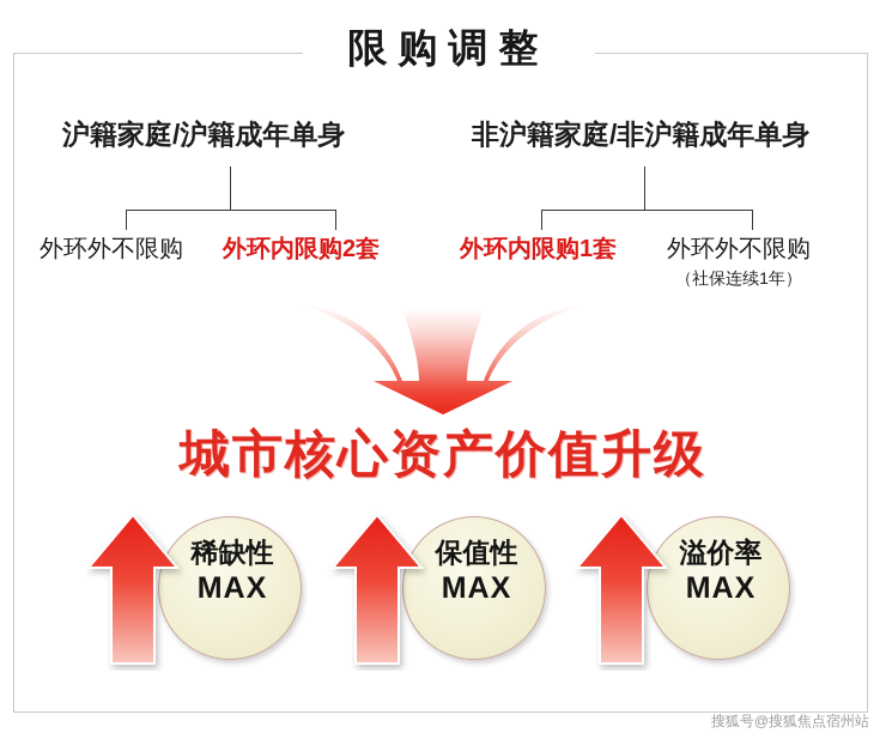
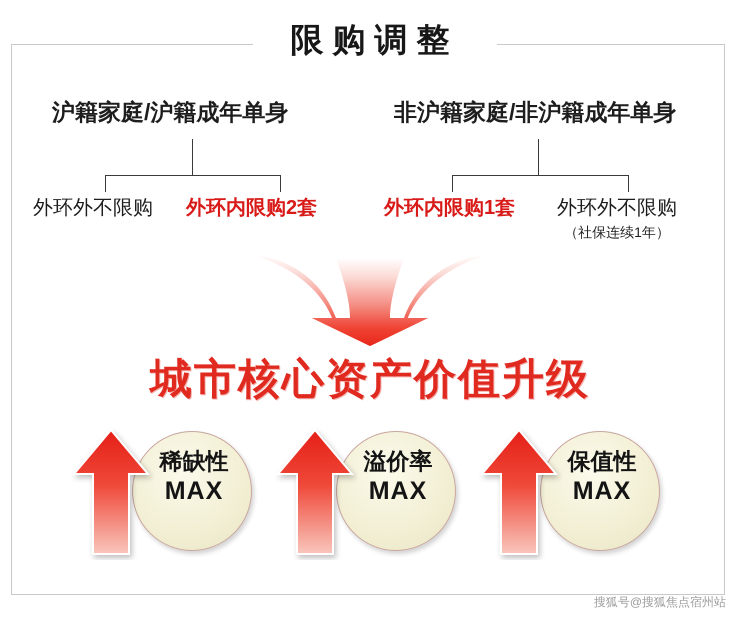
  限购调整
  沪籍家庭/沪籍成年单身
  非沪籍家庭/非沪籍成年单身
  外环外不限购
  外环内限购2套
  外环内限购1套
  外环外不限购
  （社保连续1年）
  城市核心资产价值升级
  稀缺性
  MAX
- 保值性
+ 溢价率
  MAX
- 溢价率
+ 保值性
  MAX
  搜狐号@搜狐焦点宿州站
